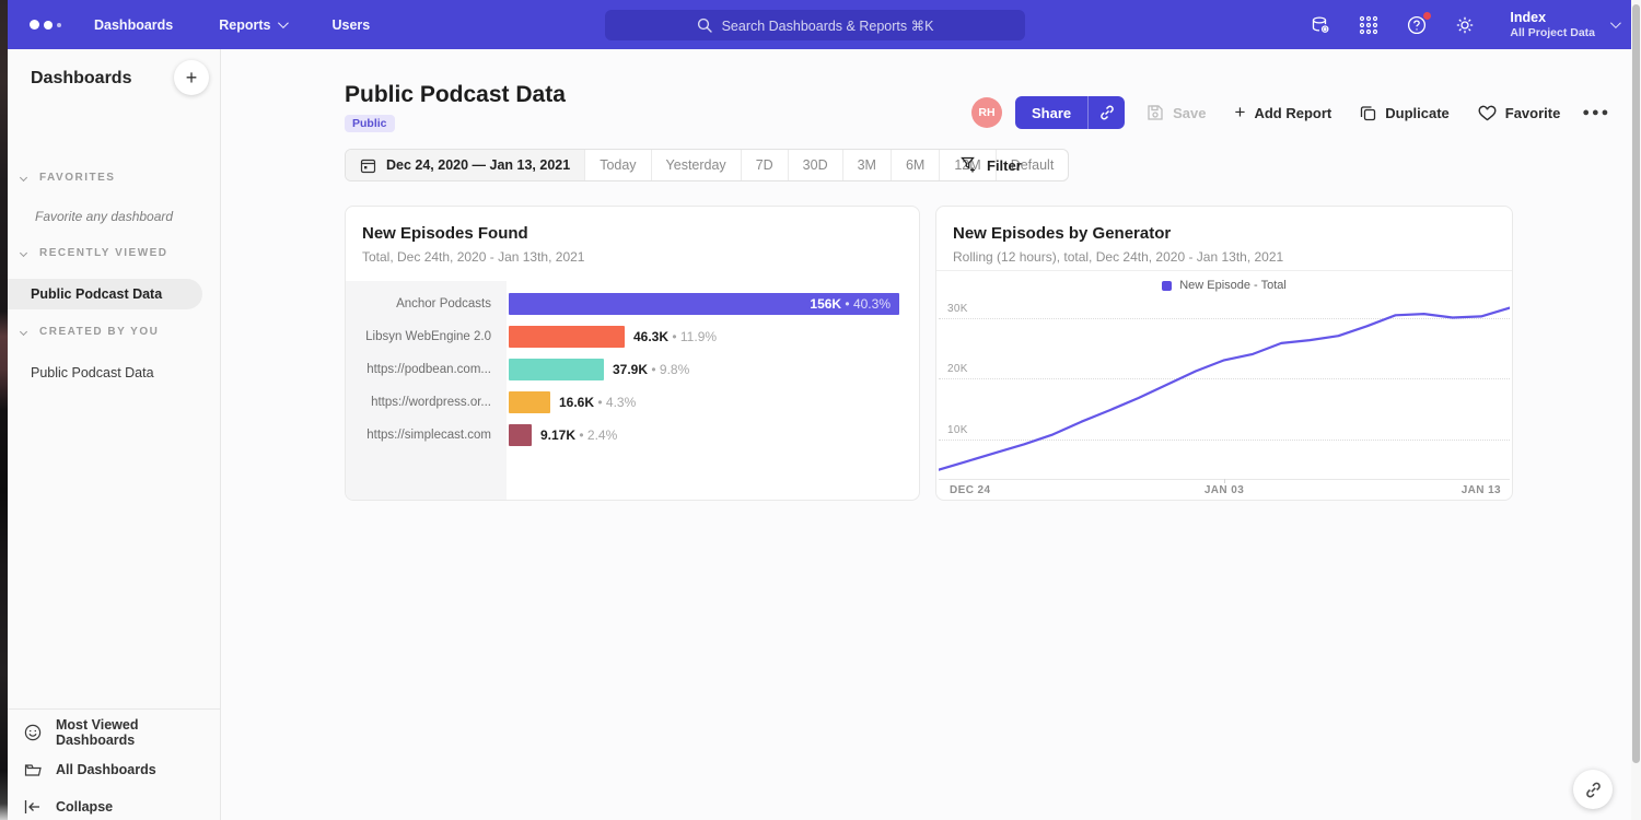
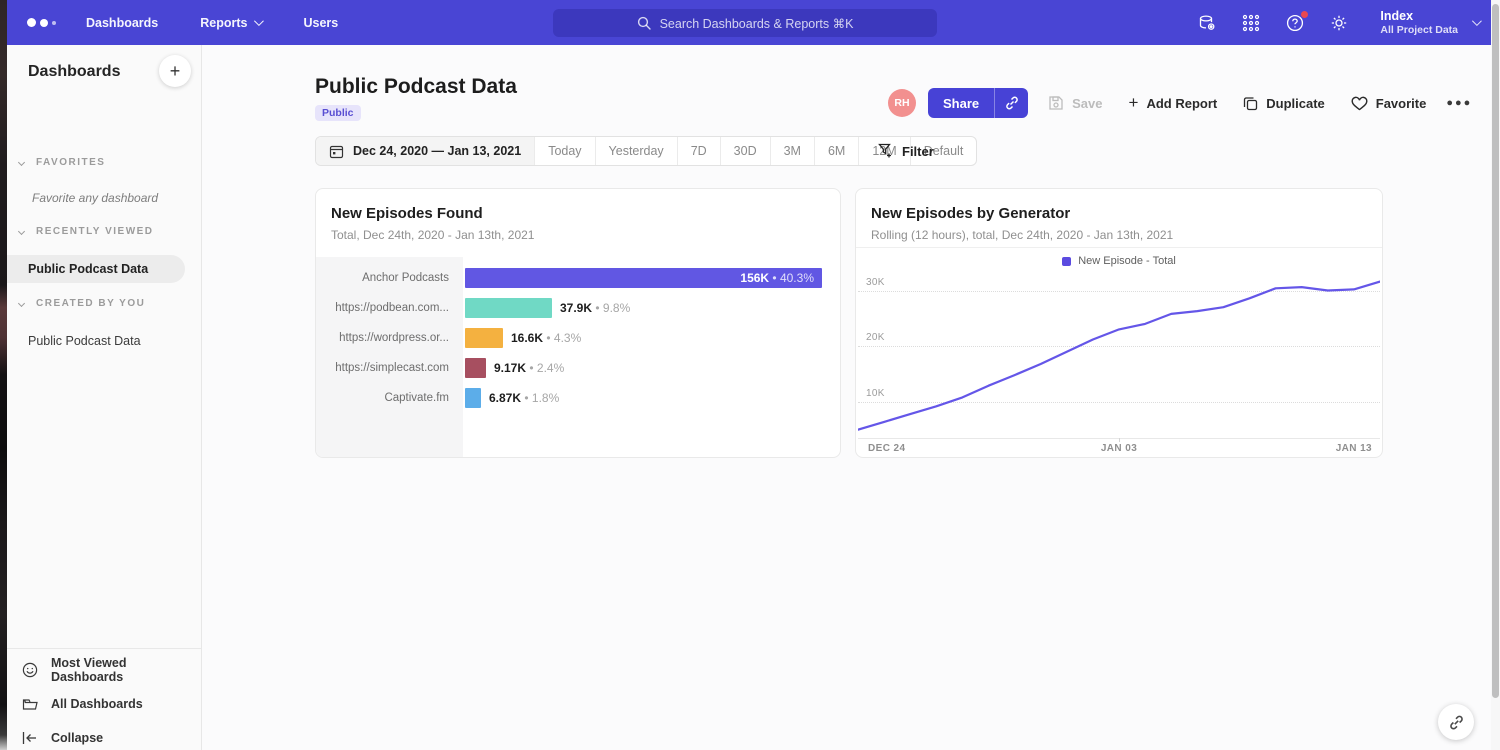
  Dashboards
  Reports
  Users
  Search Dashboards & Reports ⌘K
  Index
  All Project Data
  Dashboards
  +
  FAVORITES
  Favorite any dashboard
  RECENTLY VIEWED
  Public Podcast Data
  CREATED BY YOU
  Public Podcast Data
  Most Viewed Dashboards
  All Dashboards
  Collapse
  Public Podcast Data
  Public
  RH
  Share
  Save
  +
  Add Report
  Duplicate
  Favorite
  ●●●
  Dec 24, 2020 — Jan 13, 2021
  Today
  Yesterday
  7D
  30D
  3M
  6M
  Default
  Filter
  New Episodes Found
  Total, Dec 24th, 2020 - Jan 13th, 2021
  Anchor Podcasts
  156K • 40.3%
- Libsyn WebEngine 2.0
- 46.3K • 11.9%
  https://podbean.com...
  37.9K • 9.8%
  https://wordpress.or...
  16.6K • 4.3%
  https://simplecast.com
  9.17K • 2.4%
+ Captivate.fm
+ 6.87K • 1.8%
  New Episodes by Generator
  Rolling (12 hours), total, Dec 24th, 2020 - Jan 13th, 2021
  New Episode - Total
  10K
  20K
  30K
  DEC 24
  JAN 03
  JAN 13
